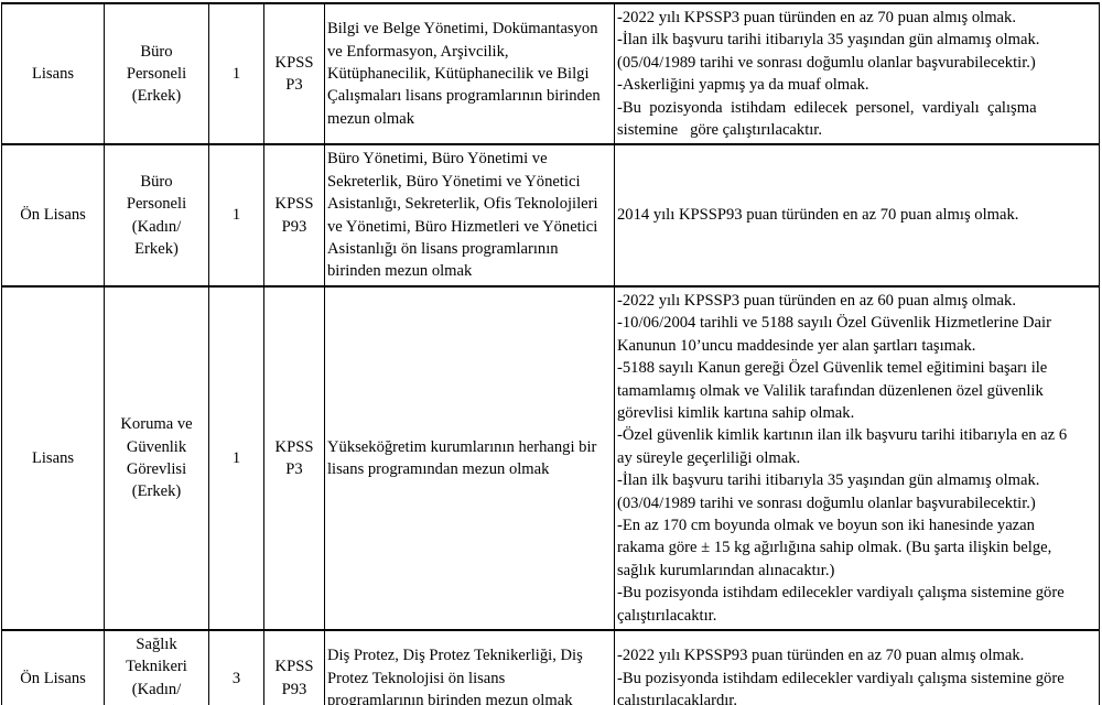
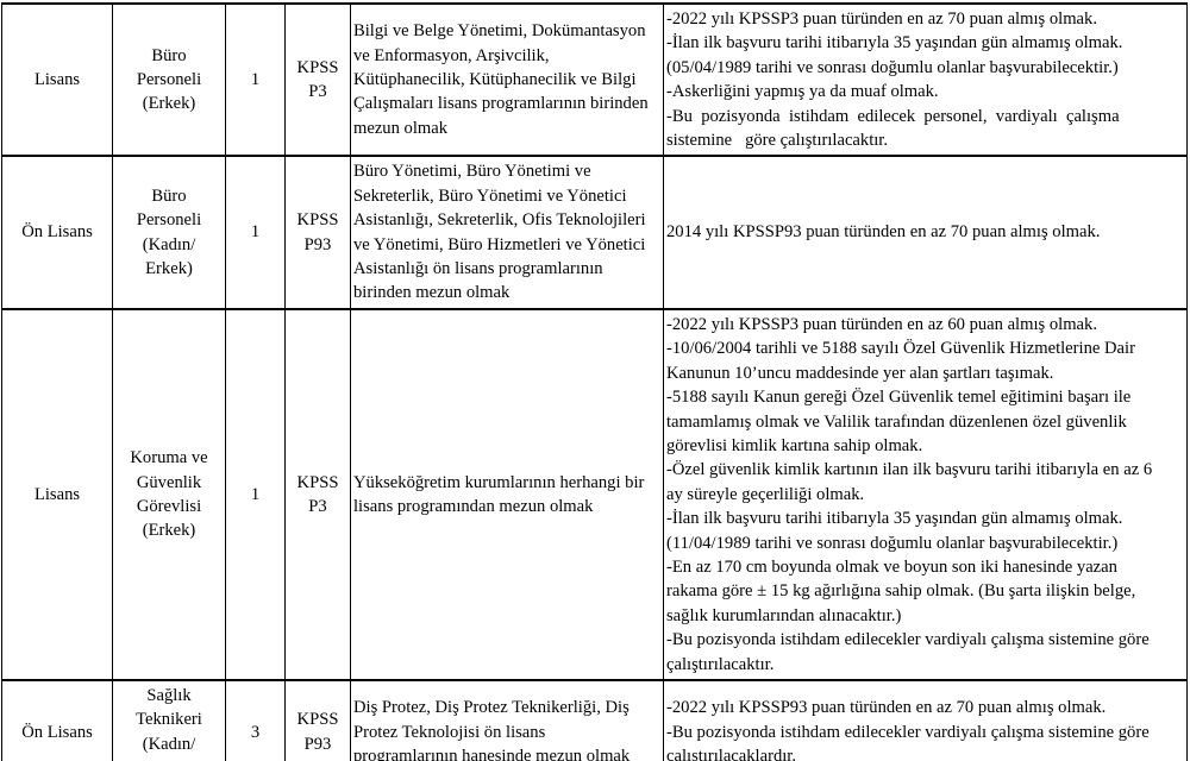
  Lisans	Büro Personeli (Erkek)	1	KPSS P3	Bilgi ve Belge Yönetimi, Dokümantasyon ve Enformasyon, Arşivcilik, Kütüphanecilik, Kütüphanecilik ve Bilgi Çalışmaları lisans programlarının birinden mezun olmak	-2022 yılı KPSSP3 puan türünden en az 70 puan almış olmak. -İlan ilk başvuru tarihi itibarıyla 35 yaşından gün almamış olmak. (05/04/1989 tarihi ve sonrası doğumlu olanlar başvurabilecektir.) -Askerliğini yapmış ya da muaf olmak. -Bu pozisyonda istihdam edilecek personel, vardiyalı çalışma sistemine göre çalıştırılacaktır.
  Ön Lisans	Büro Personeli (Kadın/ Erkek)	1	KPSS P93	Büro Yönetimi, Büro Yönetimi ve Sekreterlik, Büro Yönetimi ve Yönetici Asistanlığı, Sekreterlik, Ofis Teknolojileri ve Yönetimi, Büro Hizmetleri ve Yönetici Asistanlığı ön lisans programlarının birinden mezun olmak	2014 yılı KPSSP93 puan türünden en az 70 puan almış olmak.
- Lisans	Koruma ve Güvenlik Görevlisi (Erkek)	1	KPSS P3	Yükseköğretim kurumlarının herhangi bir lisans programından mezun olmak	-2022 yılı KPSSP3 puan türünden en az 60 puan almış olmak. -10/06/2004 tarihli ve 5188 sayılı Özel Güvenlik Hizmetlerine Dair Kanunun 10’uncu maddesinde yer alan şartları taşımak. -5188 sayılı Kanun gereği Özel Güvenlik temel eğitimini başarı ile tamamlamış olmak ve Valilik tarafından düzenlenen özel güvenlik görevlisi kimlik kartına sahip olmak. -Özel güvenlik kimlik kartının ilan ilk başvuru tarihi itibarıyla en az 6 ay süreyle geçerliliği olmak. -İlan ilk başvuru tarihi itibarıyla 35 yaşından gün almamış olmak. (03/04/1989 tarihi ve sonrası doğumlu olanlar başvurabilecektir.) -En az 170 cm boyunda olmak ve boyun son iki hanesinde yazan rakama göre ± 15 kg ağırlığına sahip olmak. (Bu şarta ilişkin belge, sağlık kurumlarından alınacaktır.) -Bu pozisyonda istihdam edilecekler vardiyalı çalışma sistemine göre çalıştırılacaktır.
+ Lisans	Koruma ve Güvenlik Görevlisi (Erkek)	1	KPSS P3	Yükseköğretim kurumlarının herhangi bir lisans programından mezun olmak	-2022 yılı KPSSP3 puan türünden en az 60 puan almış olmak. -10/06/2004 tarihli ve 5188 sayılı Özel Güvenlik Hizmetlerine Dair Kanunun 10’uncu maddesinde yer alan şartları taşımak. -5188 sayılı Kanun gereği Özel Güvenlik temel eğitimini başarı ile tamamlamış olmak ve Valilik tarafından düzenlenen özel güvenlik görevlisi kimlik kartına sahip olmak. -Özel güvenlik kimlik kartının ilan ilk başvuru tarihi itibarıyla en az 6 ay süreyle geçerliliği olmak. -İlan ilk başvuru tarihi itibarıyla 35 yaşından gün almamış olmak. (11/04/1989 tarihi ve sonrası doğumlu olanlar başvurabilecektir.) -En az 170 cm boyunda olmak ve boyun son iki hanesinde yazan rakama göre ± 15 kg ağırlığına sahip olmak. (Bu şarta ilişkin belge, sağlık kurumlarından alınacaktır.) -Bu pozisyonda istihdam edilecekler vardiyalı çalışma sistemine göre çalıştırılacaktır.
- Ön Lisans	Sağlık Teknikeri (Kadın/	3	KPSS P93	Diş Protez, Diş Protez Teknikerliği, Diş Protez Teknolojisi ön lisans programlarının birinden mezun olmak	-2022 yılı KPSSP93 puan türünden en az 70 puan almış olmak. -Bu pozisyonda istihdam edilecekler vardiyalı çalışma sistemine göre çalıştırılacaklardır.
+ Ön Lisans	Sağlık Teknikeri (Kadın/	3	KPSS P93	Diş Protez, Diş Protez Teknikerliği, Diş Protez Teknolojisi ön lisans programlarının hanesinde mezun olmak	-2022 yılı KPSSP93 puan türünden en az 70 puan almış olmak. -Bu pozisyonda istihdam edilecekler vardiyalı çalışma sistemine göre çalıştırılacaklardır.
